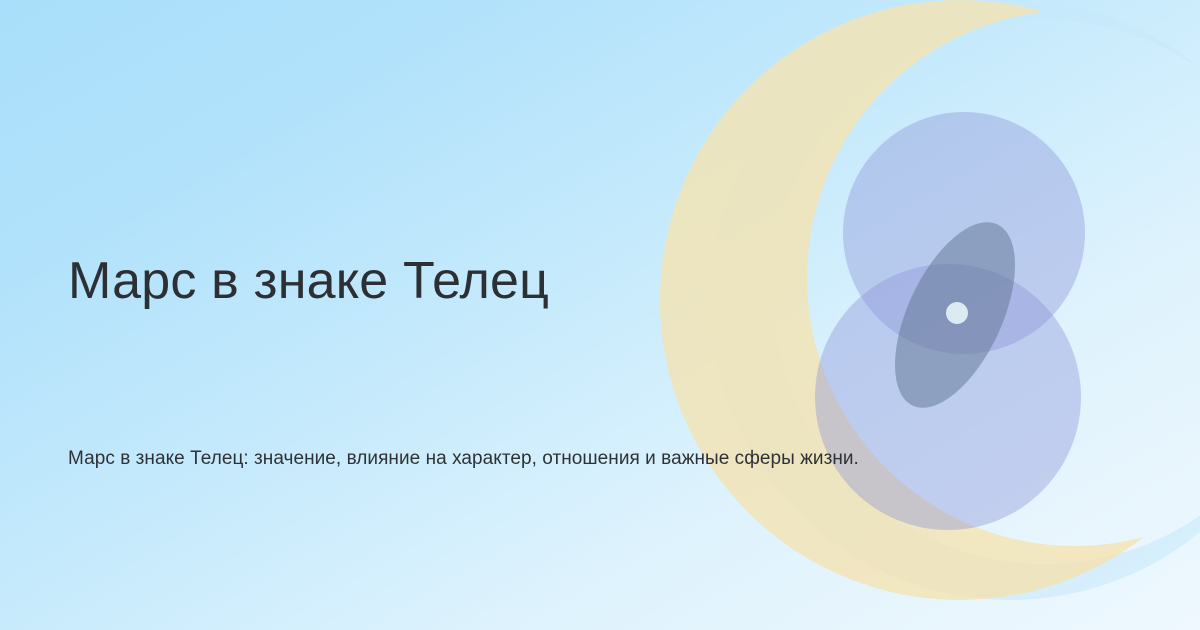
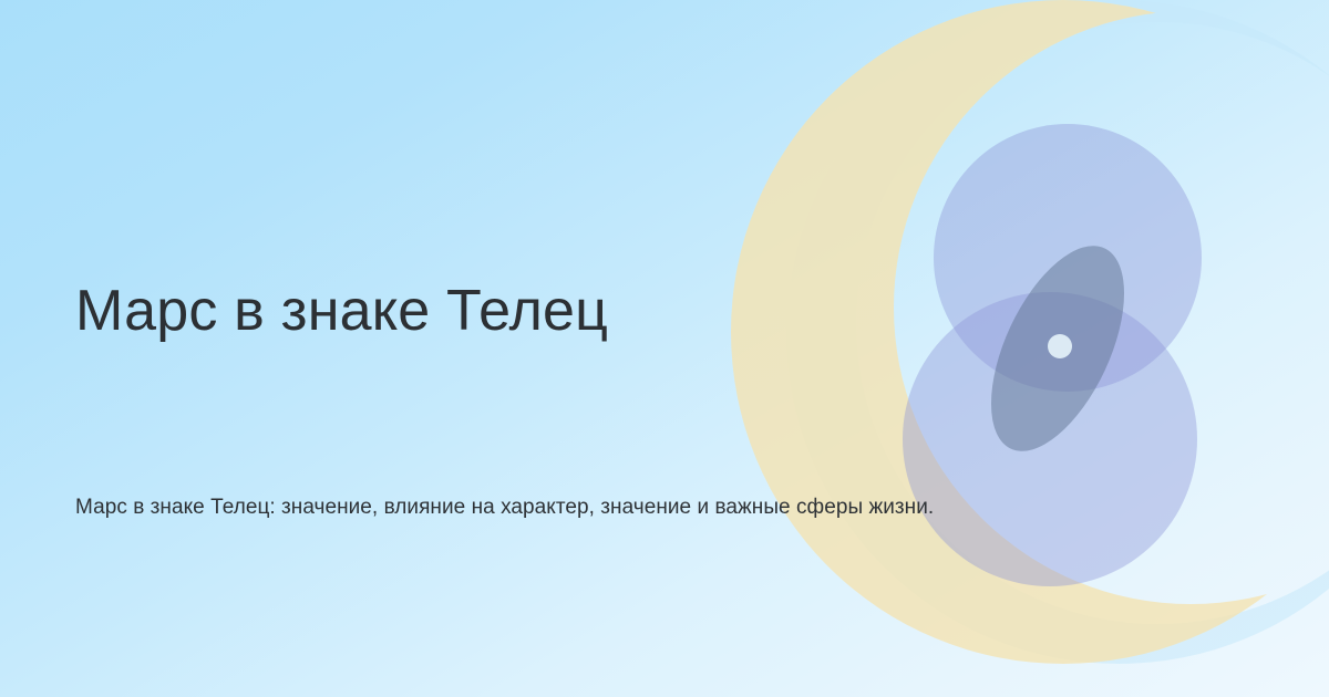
  Марс в знаке Телец
- Марс в знаке Телец: значение, влияние на характер, отношения и важные сферы жизни.
+ Марс в знаке Телец: значение, влияние на характер, значение и важные сферы жизни.
